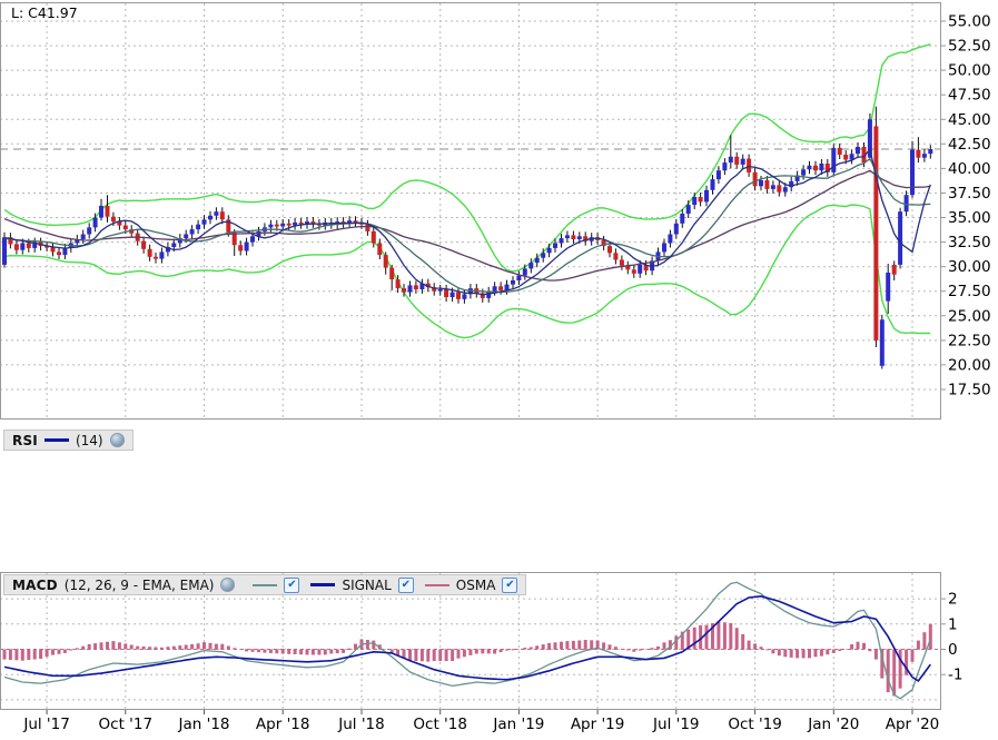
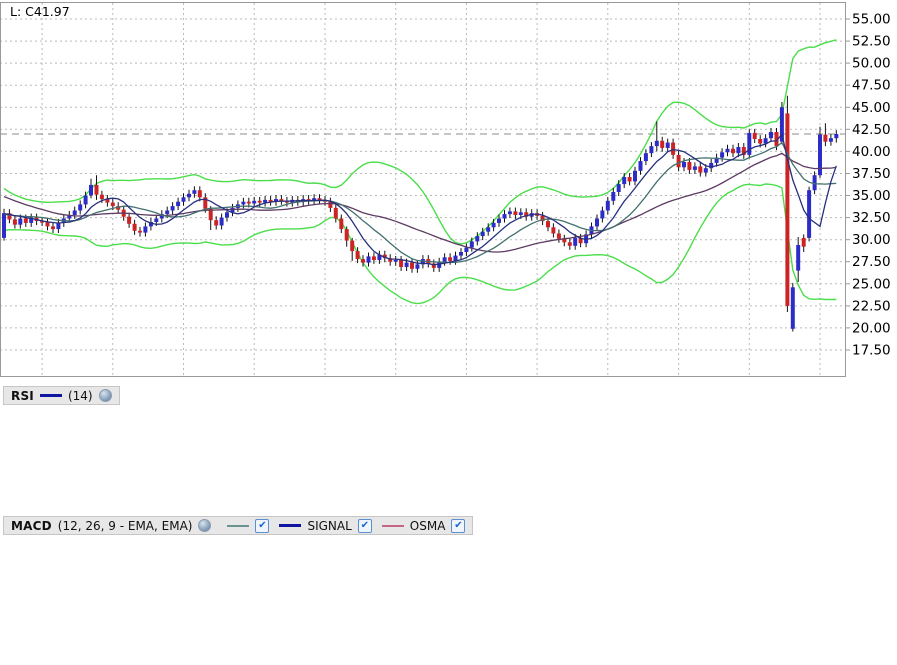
  55.00
  52.50
  50.00
  47.50
  45.00
  42.50
  40.00
  37.50
  35.00
  32.50
  30.00
  27.50
  25.00
  22.50
  20.00
  17.50
- -1
- 0
- 1
- 2
- Jul '17
- Oct '17
- Jan '18
- Apr '18
- Jul '18
- Oct '18
- Jan '19
- Apr '19
- Jul '19
- Oct '19
- Jan '20
- Apr '20
  L: C41.97
  RSI
  (14)
  MACD
  (12, 26, 9 - EMA, EMA)
  ✔
  SIGNAL
  ✔
  OSMA
  ✔
